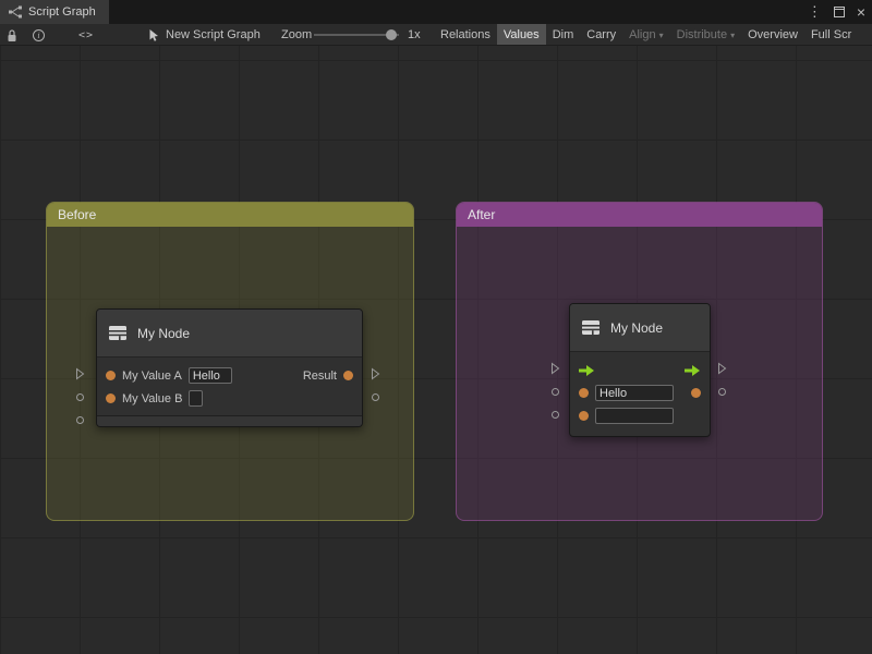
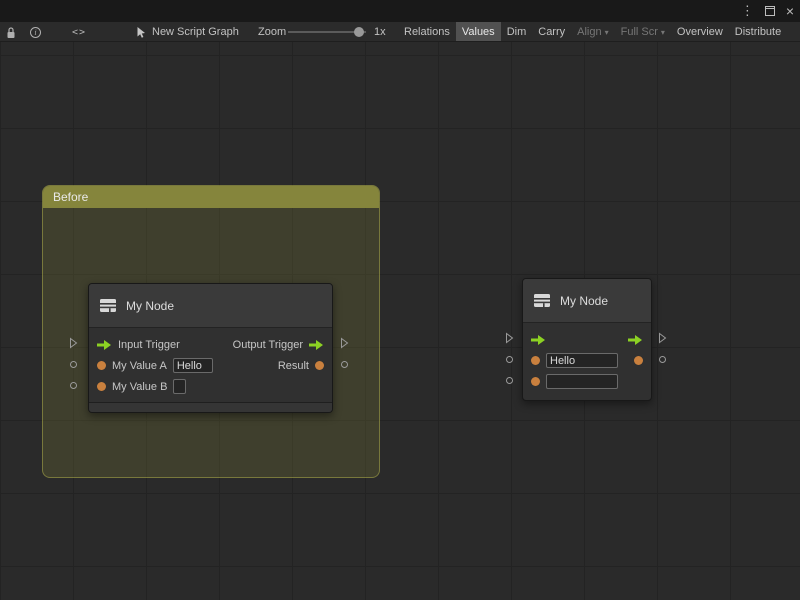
- Script Graph
  ⋮
  ×
  i
  <>
  New Script Graph
  Zoom
  1x
  Relations
  Values
  Dim
  Carry
  Align
  ▾
- Distribute
+ Full Scr
  ▾
  Overview
- Full Scr
+ Distribute
  Before
- After
  My Node
+ Input Trigger
+ Output Trigger
  My Value A
  Hello
  Result
  My Value B
  My Node
  Hello
